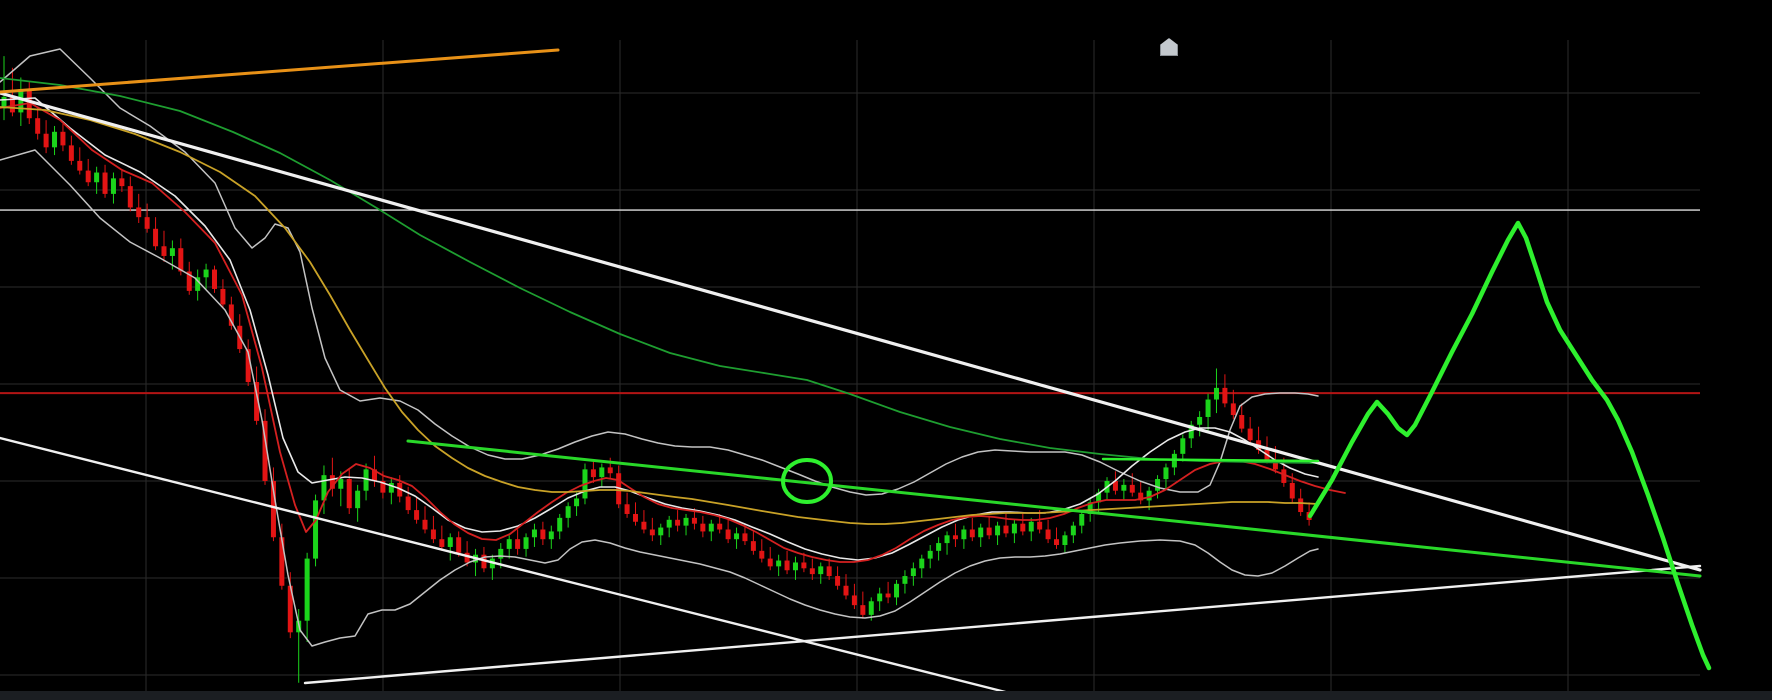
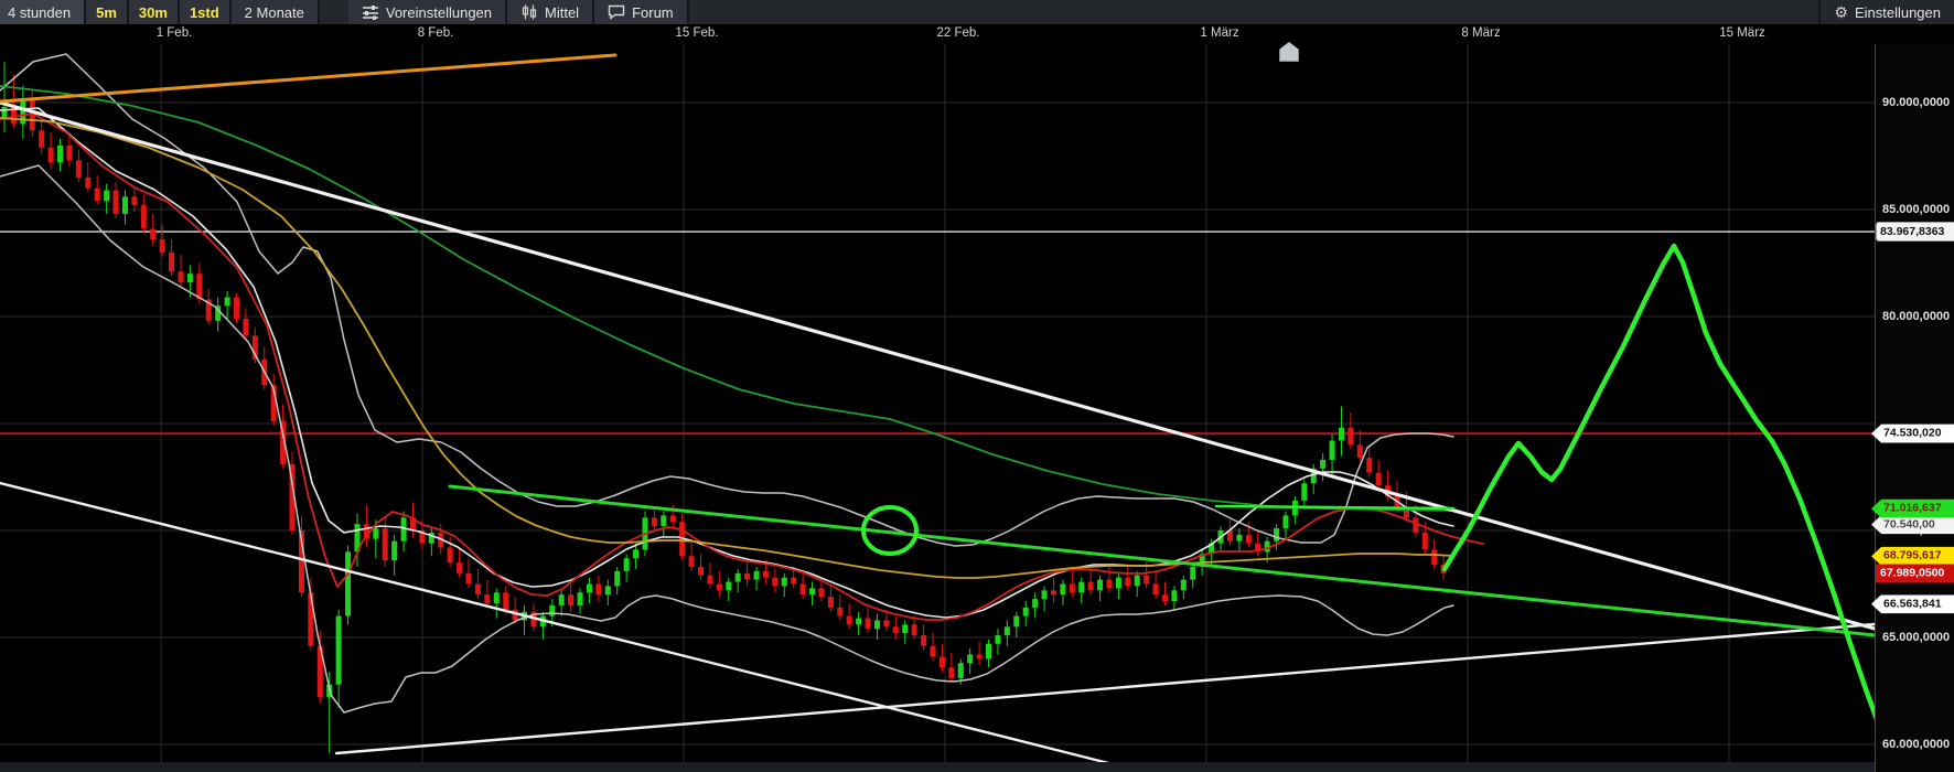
+ 4 stunden
+ 5m
+ 30m
+ 1std
+ 2 Monate
+ Voreinstellungen
+ Mittel
+ Forum
+ ⚙
+ Einstellungen
+ 1 Feb.
+ 8 Feb.
+ 15 Feb.
+ 22 Feb.
+ 1 März
+ 8 März
+ 15 März
+ 90.000,0000
+ 85.000,0000
+ 83.967,8363
+ 80.000,0000
+ 74.530,020
+ 70.540,00
+ 71.016,637
+ 68.795,617
+ 67.989,0500
+ 66.563,841
+ 65.000,0000
+ 60.000,0000
